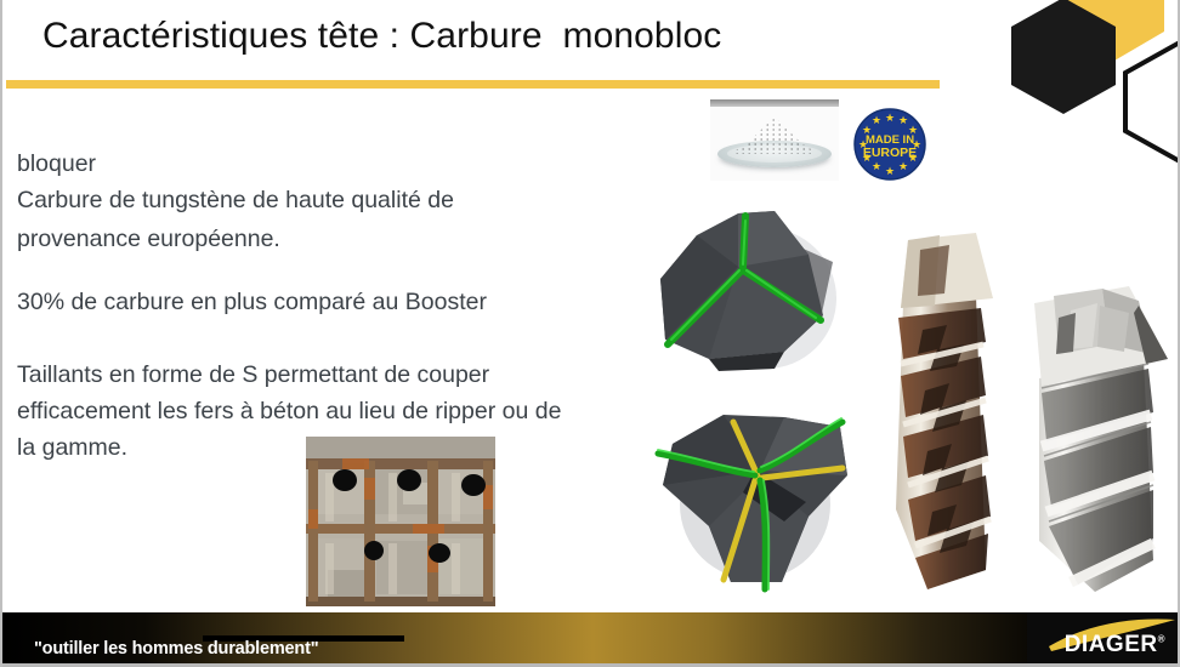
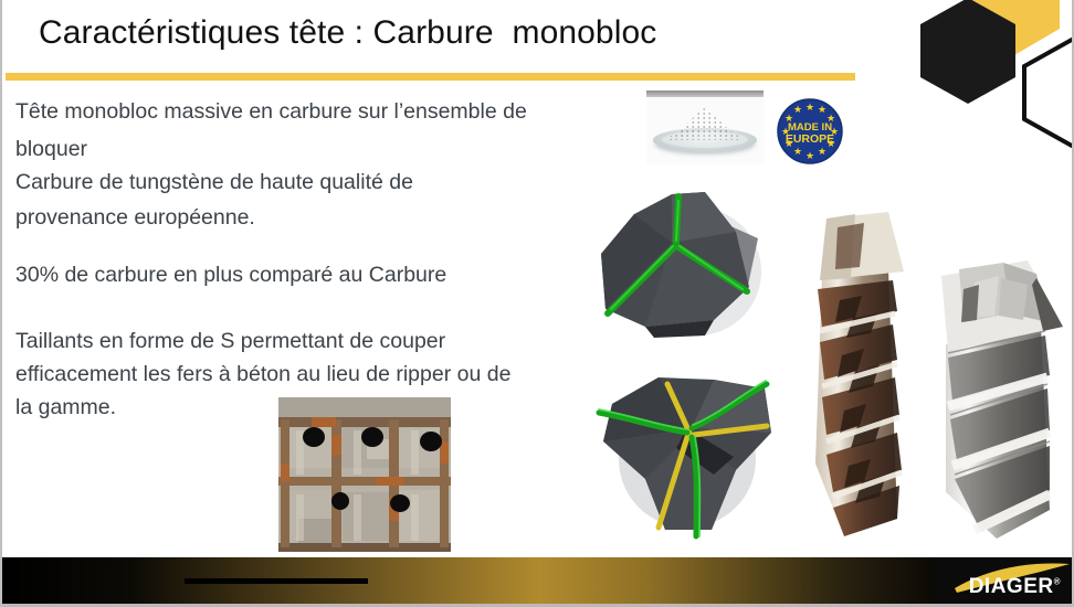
  Caractéristiques tête : Carbure monobloc
+ Tête monobloc massive en carbure sur l’ensemble de
  bloquer
  Carbure de tungstène de haute qualité de
  provenance européenne.
- 30% de carbure en plus comparé au Booster
+ 30% de carbure en plus comparé au Carbure
  Taillants en forme de S permettant de couper
  efficacement les fers à béton au lieu de ripper ou de
  la gamme.
  ★
  ★
  ★
  ★
  ★
  ★
  ★
  ★
  ★
  ★
  ★
  ★
  MADE IN
  EUROPE
- "outiller les hommes durablement"
  DIAGER®
